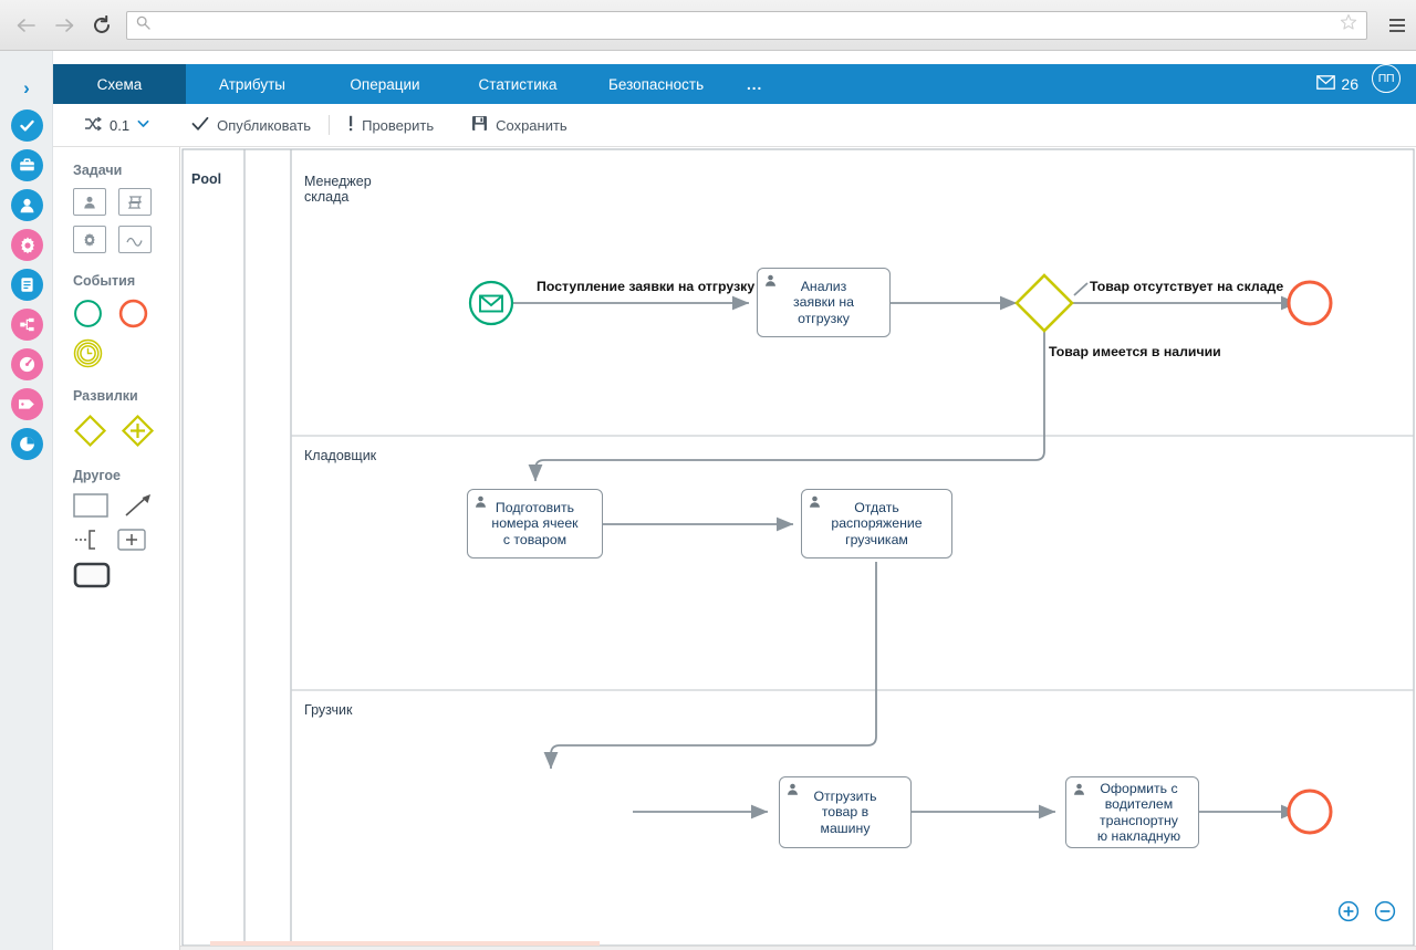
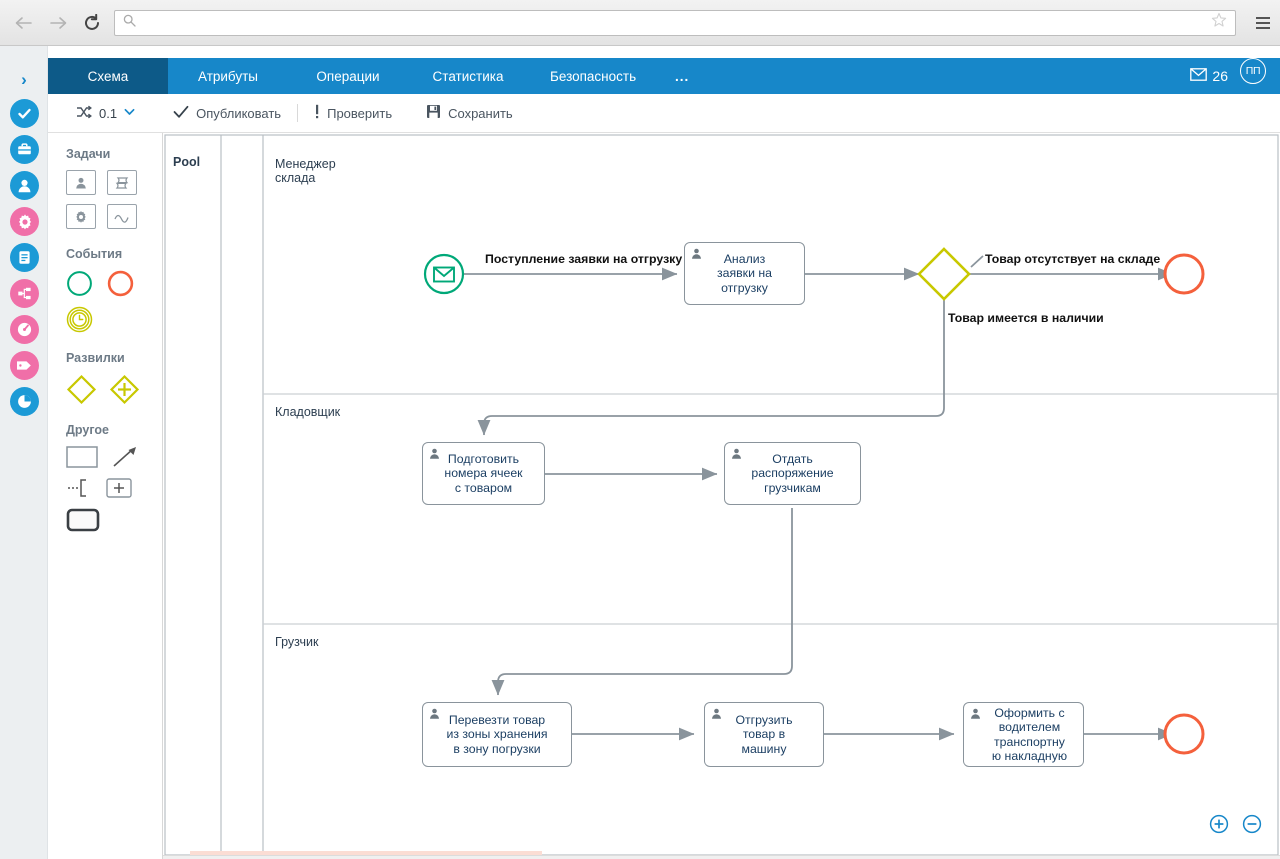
  ›
  Схема
  Атрибуты
  Операции
  Статистика
  Безопасность
  ...
  26
  ПП
  0.1
  Опубликовать
  Проверить
  Сохранить
  Задачи
  События
  Развилки
  Другое
  Pool
  Менеджер
  склада
  Кладовщик
  Грузчик
  Анализ
  заявки на
  отгрузку
  Подготовить
  номера ячеек
  с товаром
  Отдать
  распоряжение
  грузчикам
+ Перевезти товар
+ из зоны хранения
+ в зону погрузки
  Отгрузить
  товар в
  машину
  Оформить с
  водителем
  транспортну
  ю накладную
  Поступление заявки на отгрузку
  Товар отсутствует на складе
  Товар имеется в наличии
